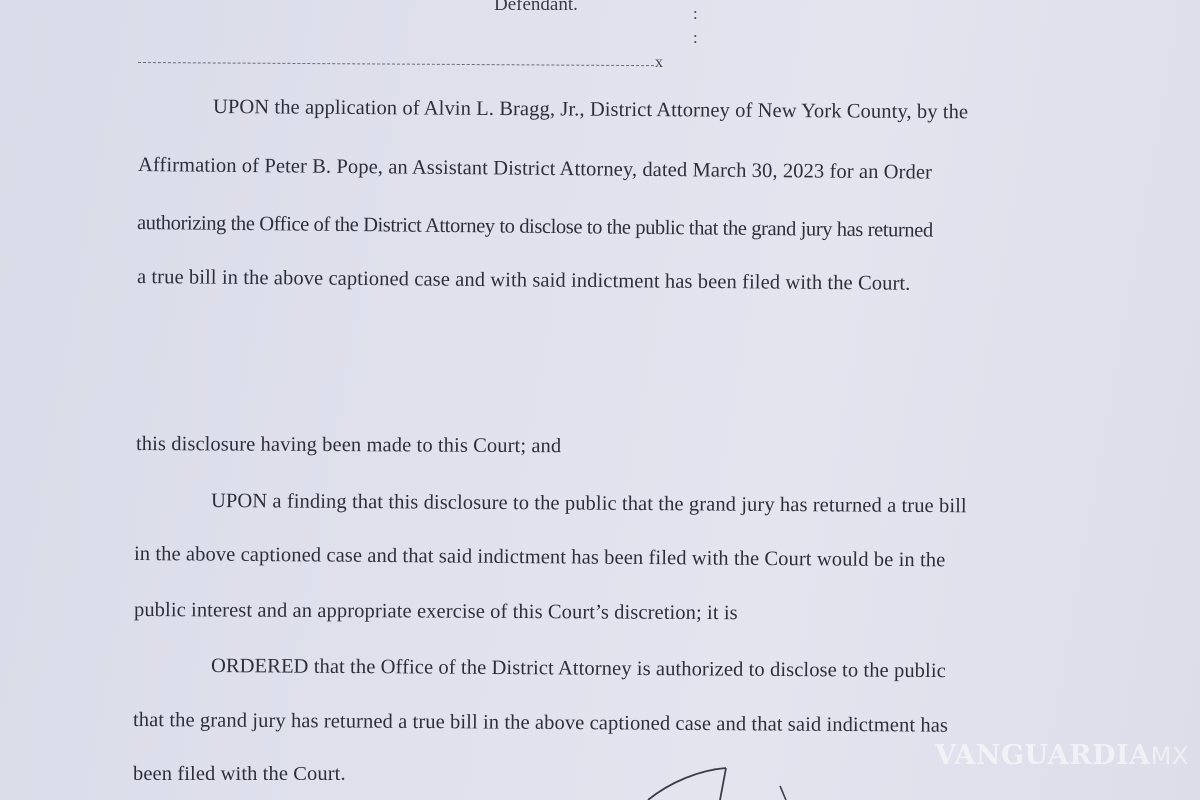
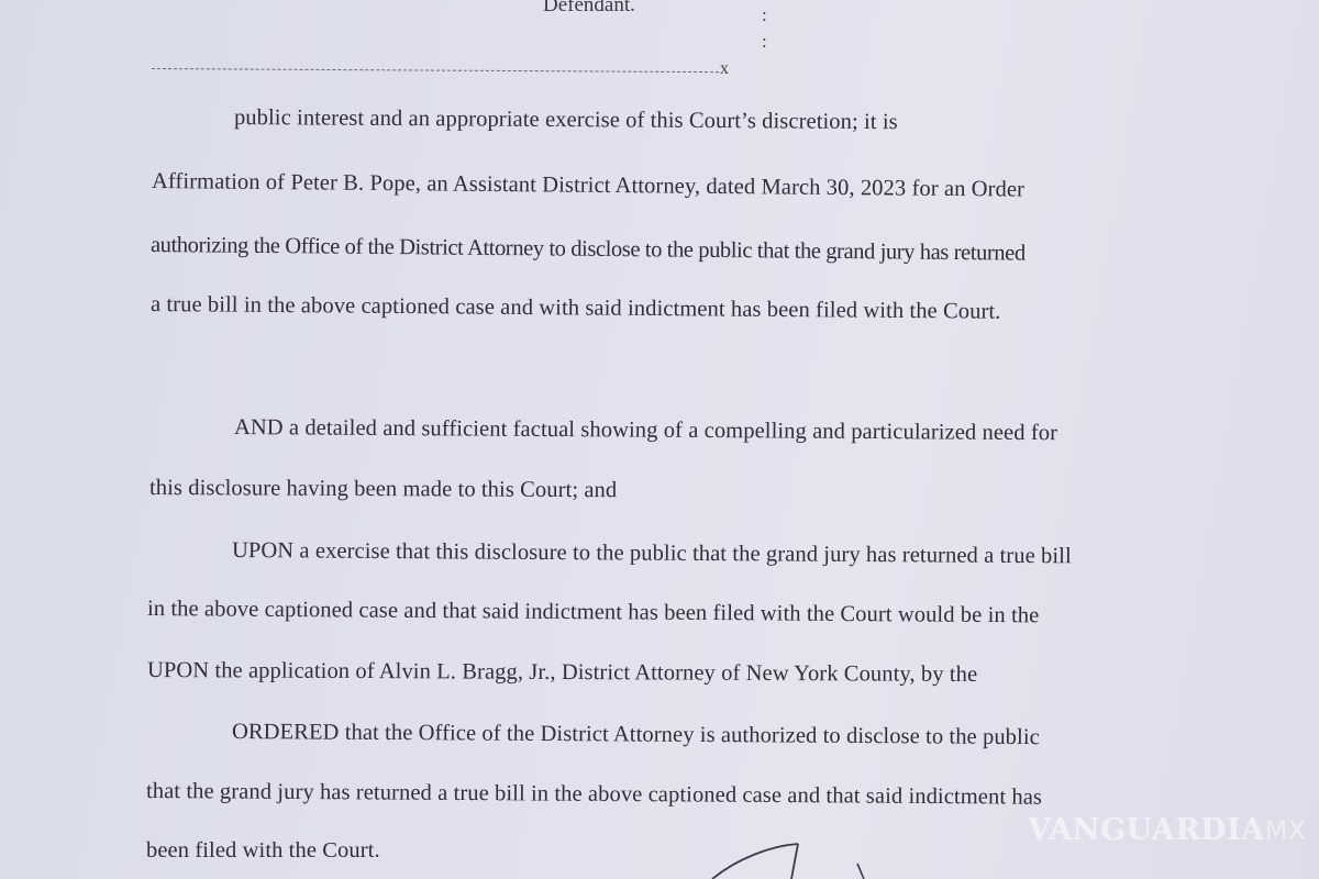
  Defendant.
  :
  :
  x
- UPON the application of Alvin L. Bragg, Jr., District Attorney of New York County, by the
+ public interest and an appropriate exercise of this Court’s discretion; it is
  Affirmation of Peter B. Pope, an Assistant District Attorney, dated March 30, 2023 for an Order
  authorizing the Office of the District Attorney to disclose to the public that the grand jury has returned
  a true bill in the above captioned case and with said indictment has been filed with the Court.
+ AND a detailed and sufficient factual showing of a compelling and particularized need for
  this disclosure having been made to this Court; and
- UPON a finding that this disclosure to the public that the grand jury has returned a true bill
+ UPON a exercise that this disclosure to the public that the grand jury has returned a true bill
  in the above captioned case and that said indictment has been filed with the Court would be in the
- public interest and an appropriate exercise of this Court’s discretion; it is
+ UPON the application of Alvin L. Bragg, Jr., District Attorney of New York County, by the
  ORDERED that the Office of the District Attorney is authorized to disclose to the public
  that the grand jury has returned a true bill in the above captioned case and that said indictment has
  been filed with the Court.
